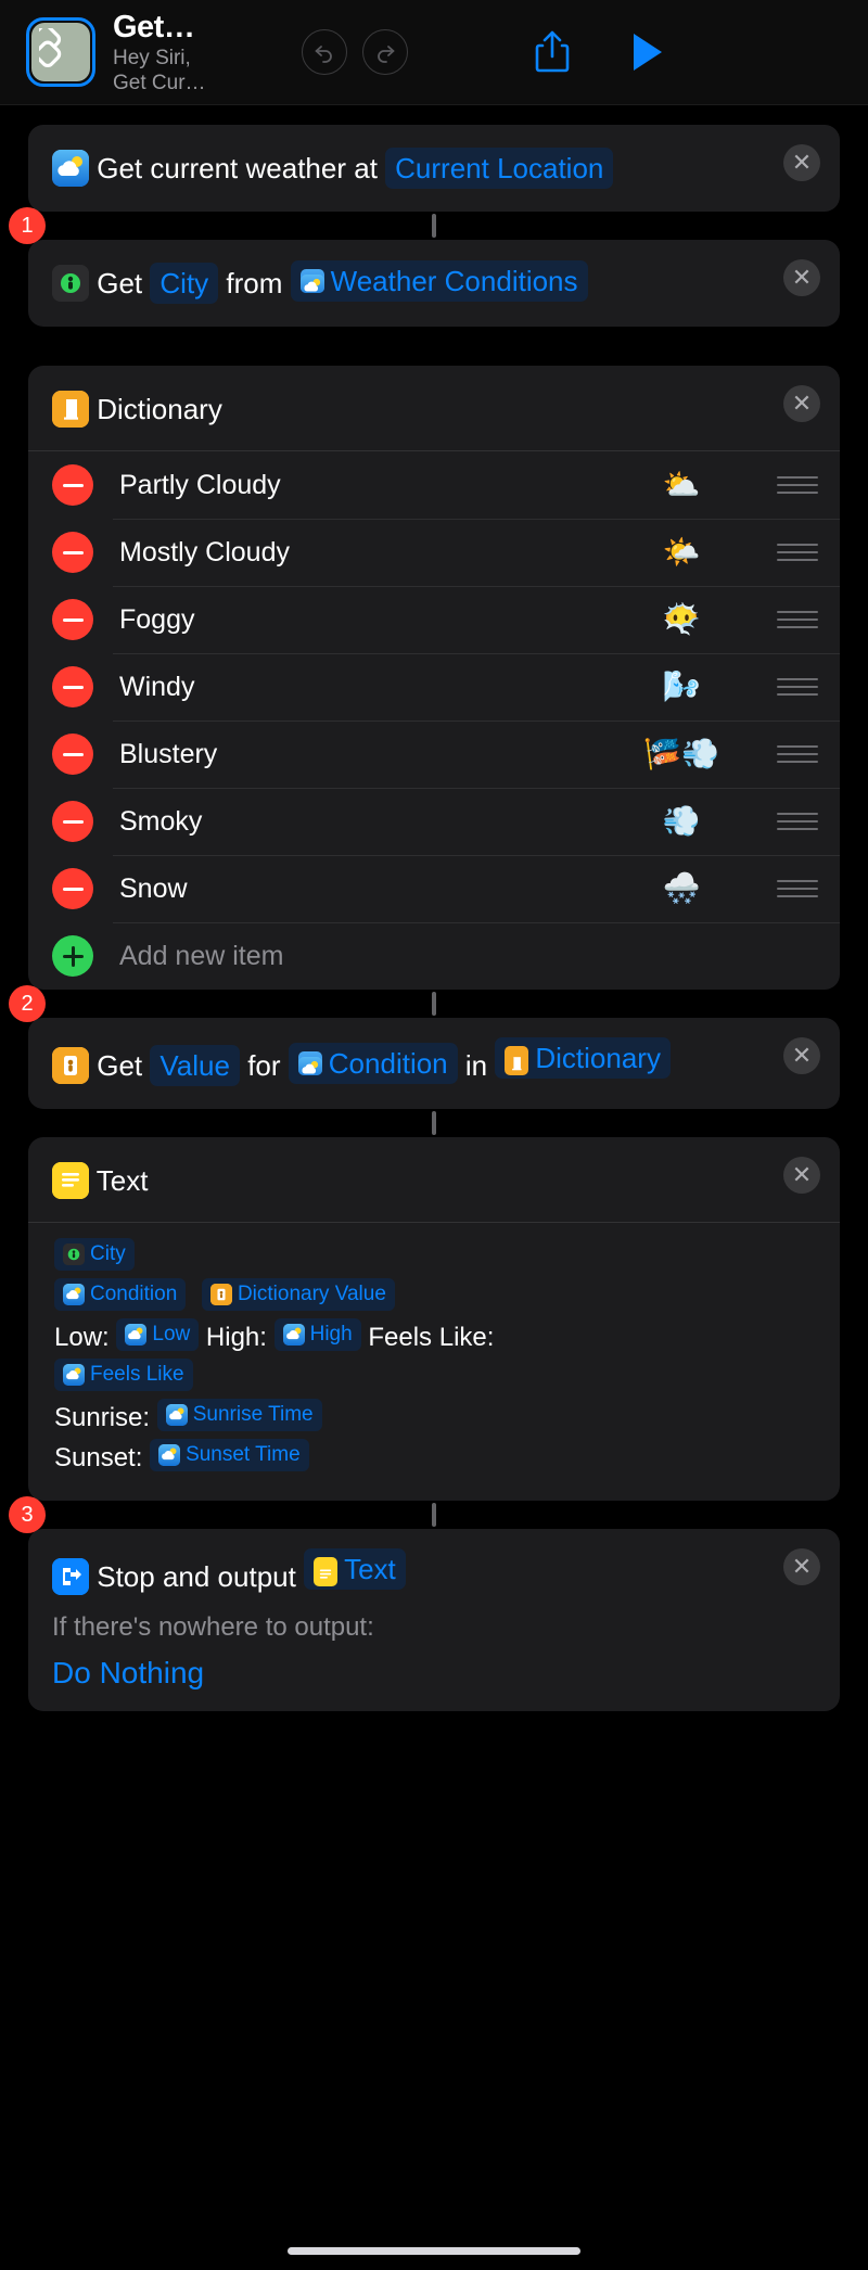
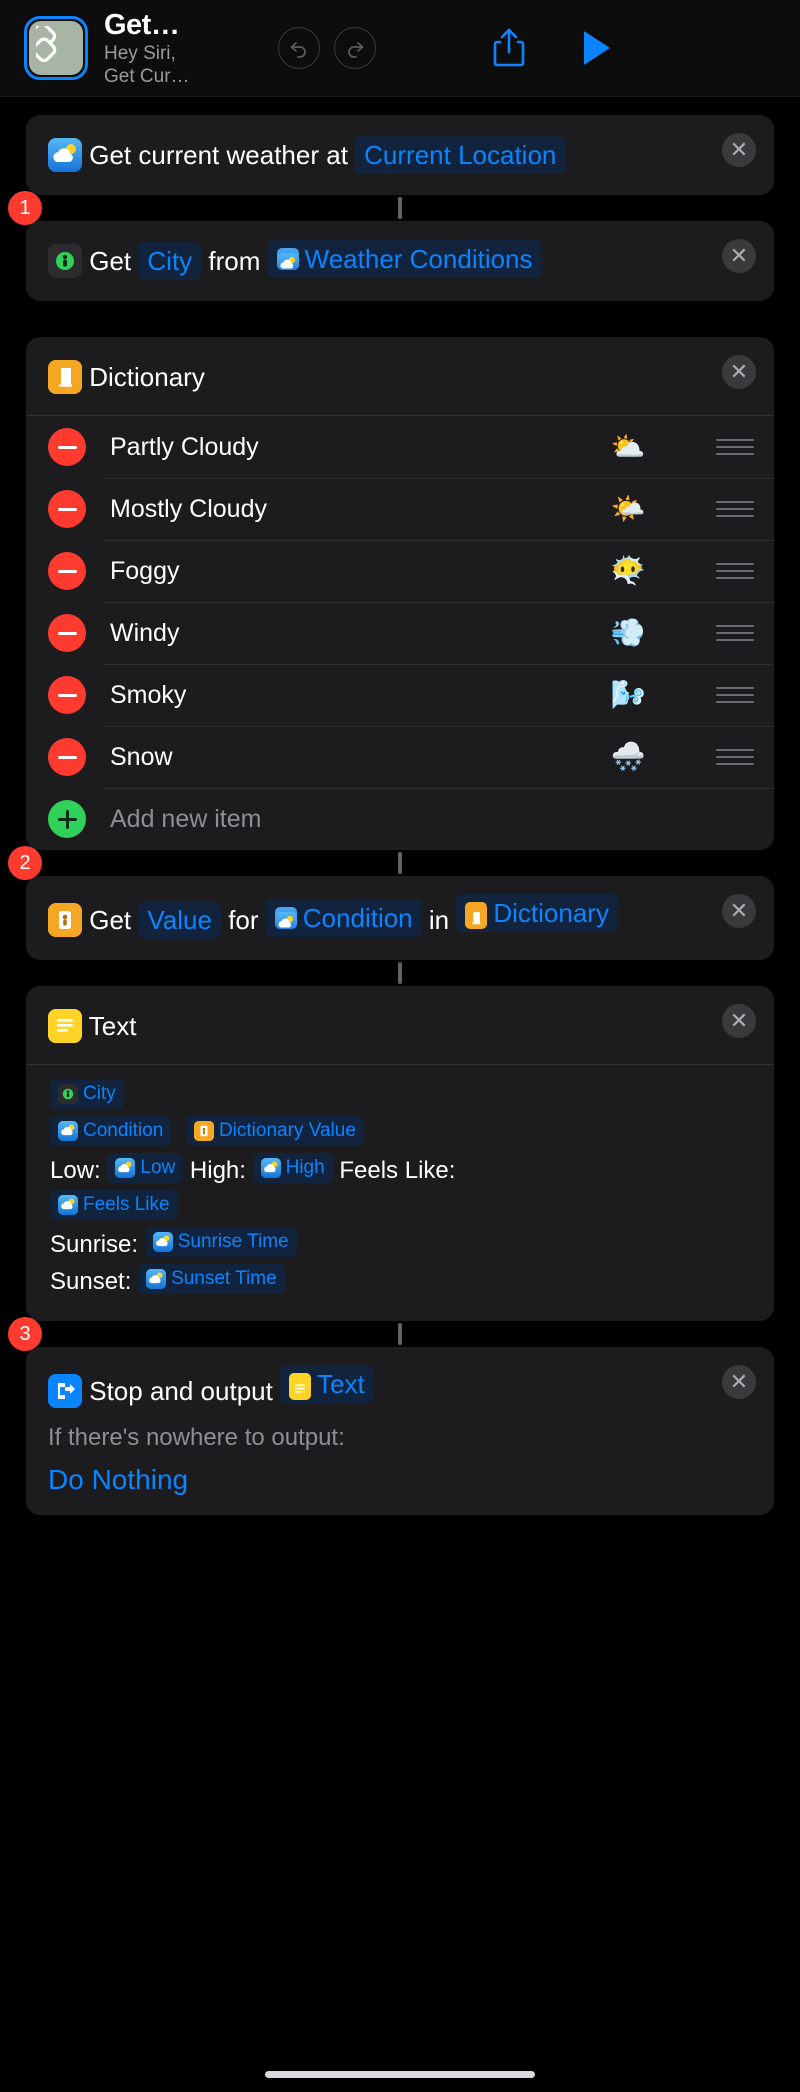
  Get…
  Hey Siri,
  Get Cur…
  ✕
  Get current weather at Current Location
  1
  ✕
  Get City from
  Weather Conditions
  ✕
  Dictionary
  Partly Cloudy
  ⛅
  Mostly Cloudy
  🌤️
  Foggy
  😶‍🌫️
  Windy
- 🌬️
+ 💨
- Blustery
- 🎏💨
  Smoky
- 💨
+ 🌬️
  Snow
  🌨️
  Add new item
  2
  ✕
  Get Value for
  Condition
  in
  Dictionary
  ✕
  Text
  City
  Condition
  Dictionary Value
  Low:
  Low
  High:
  High
  Feels Like:
  Feels Like
  Sunrise:
  Sunrise Time
  Sunset:
  Sunset Time
  3
  ✕
  Stop and output
  Text
  If there's nowhere to output:
  Do Nothing
